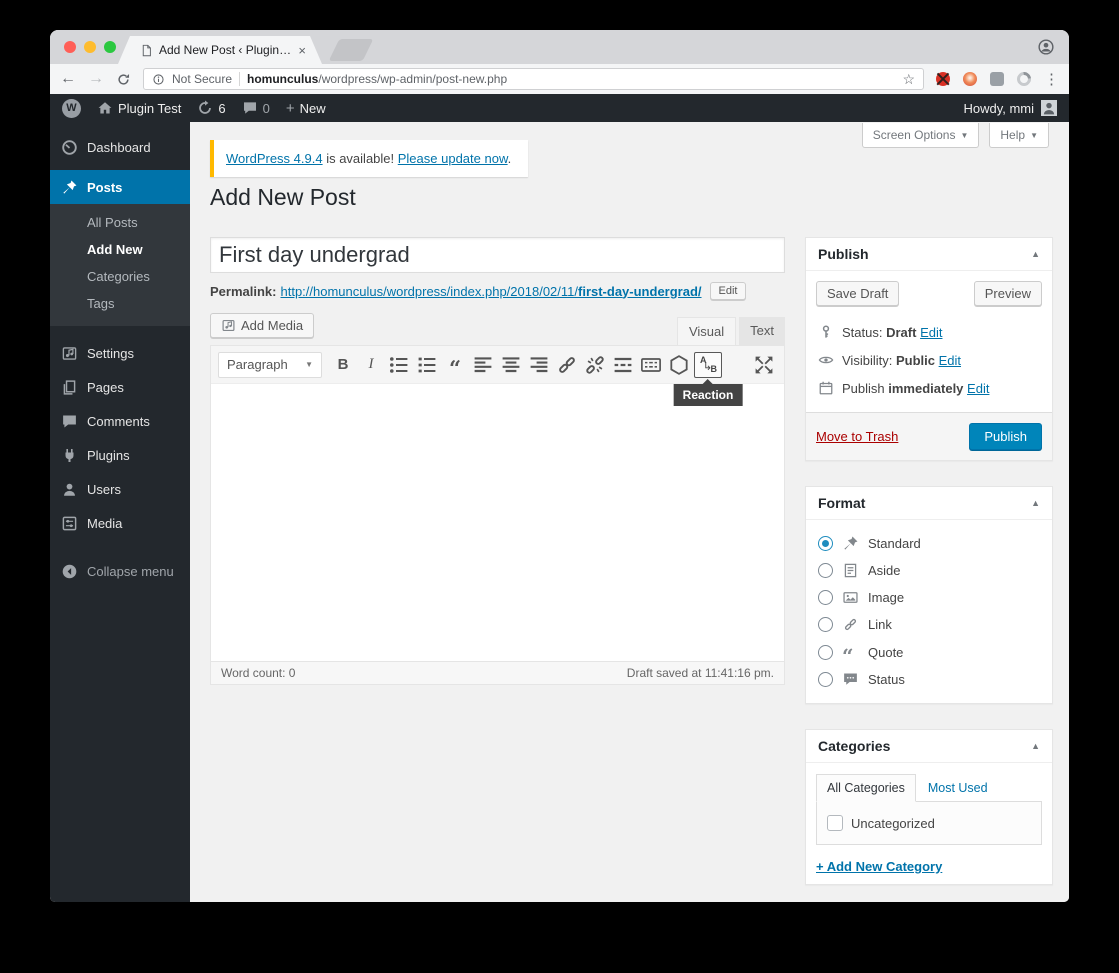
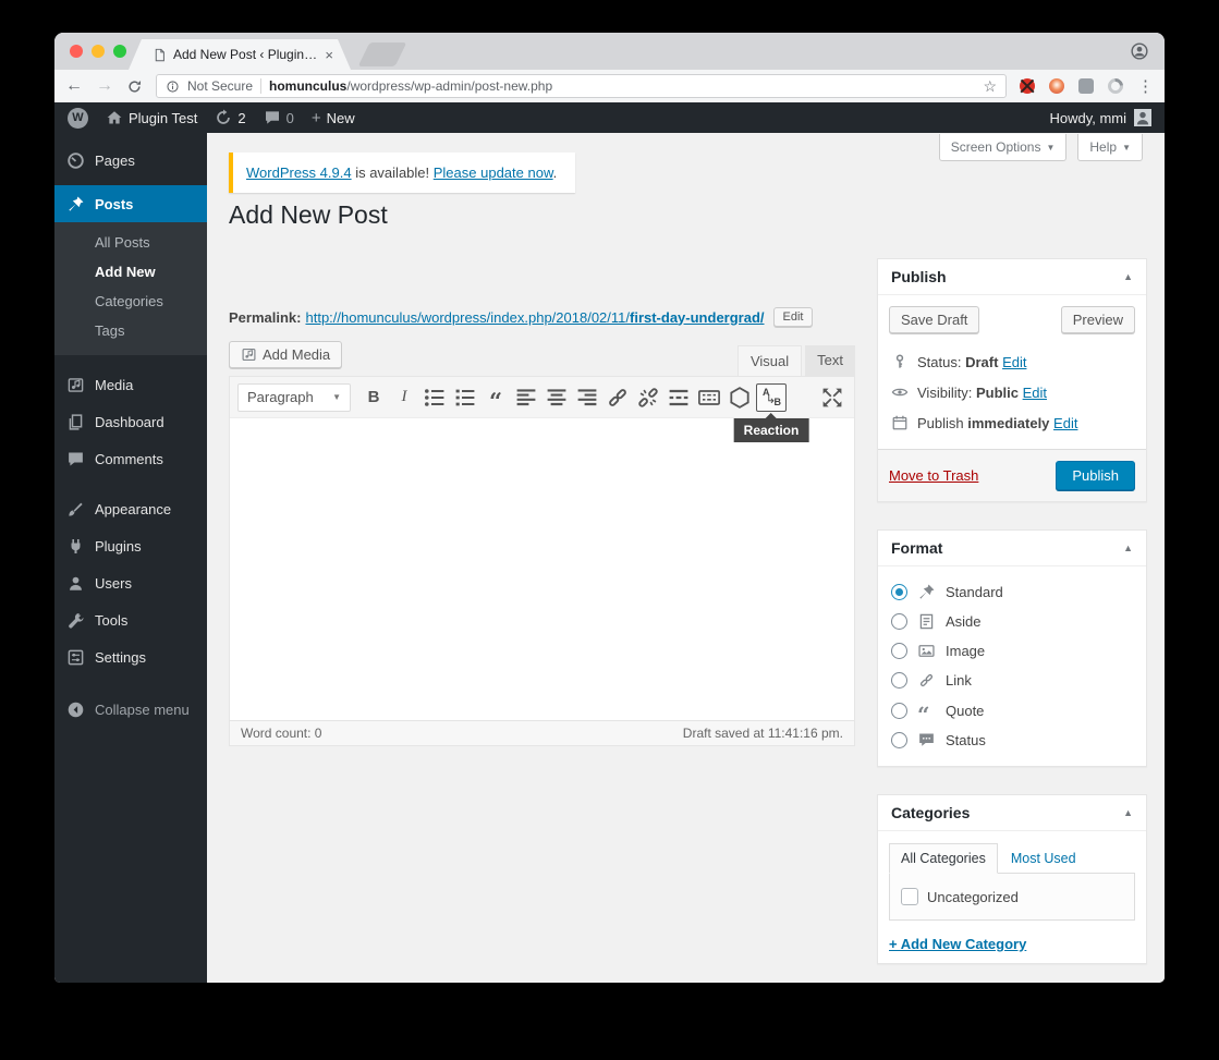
  Add New Post ‹ Plugin Te
  ×
  ←
  →
  Not Secure
  homunculus/wordpress/wp-admin/post-new.php
  ☆
  ⋮
  W
  Plugin Test
- 6
+ 2
  0
  +
  New
  Howdy, mmi
- Dashboard
+ Pages
  Posts
  All Posts
  Add New
  Categories
  Tags
- Settings
+ Media
- Pages
+ Dashboard
  Comments
+ Appearance
  Plugins
  Users
+ Tools
- Media
+ Settings
  Collapse menu
  Screen Options
  ▼
  Help
  ▼
  WordPress 4.9.4 is available! Please update now.
  Add New Post
- First day undergrad
  Permalink:
  http://homunculus/wordpress/index.php/2018/02/11/first-day-undergrad/
  Edit
  Add Media
  Visual
  Text
  Paragraph
  ▼
  B
  I
  “
  A
  ↳
  B
  Reaction
  Word count: 0
  Draft saved at 11:41:16 pm.
  Publish
  ▲
  Save Draft
  Preview
  Status: Draft Edit
  Visibility: Public Edit
  Publish immediately Edit
  Move to Trash
  Publish
  Format
  ▲
  Standard
  Aside
  Image
  Link
  “
  Quote
  Status
  Categories
  ▲
  All Categories
  Most Used
  Uncategorized
  + Add New Category
